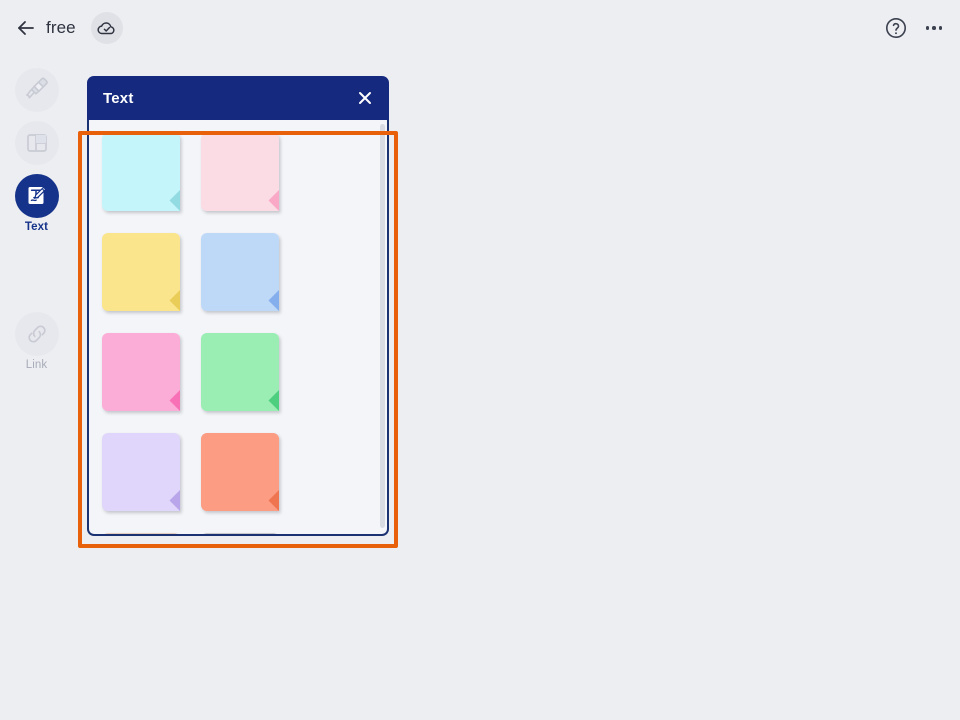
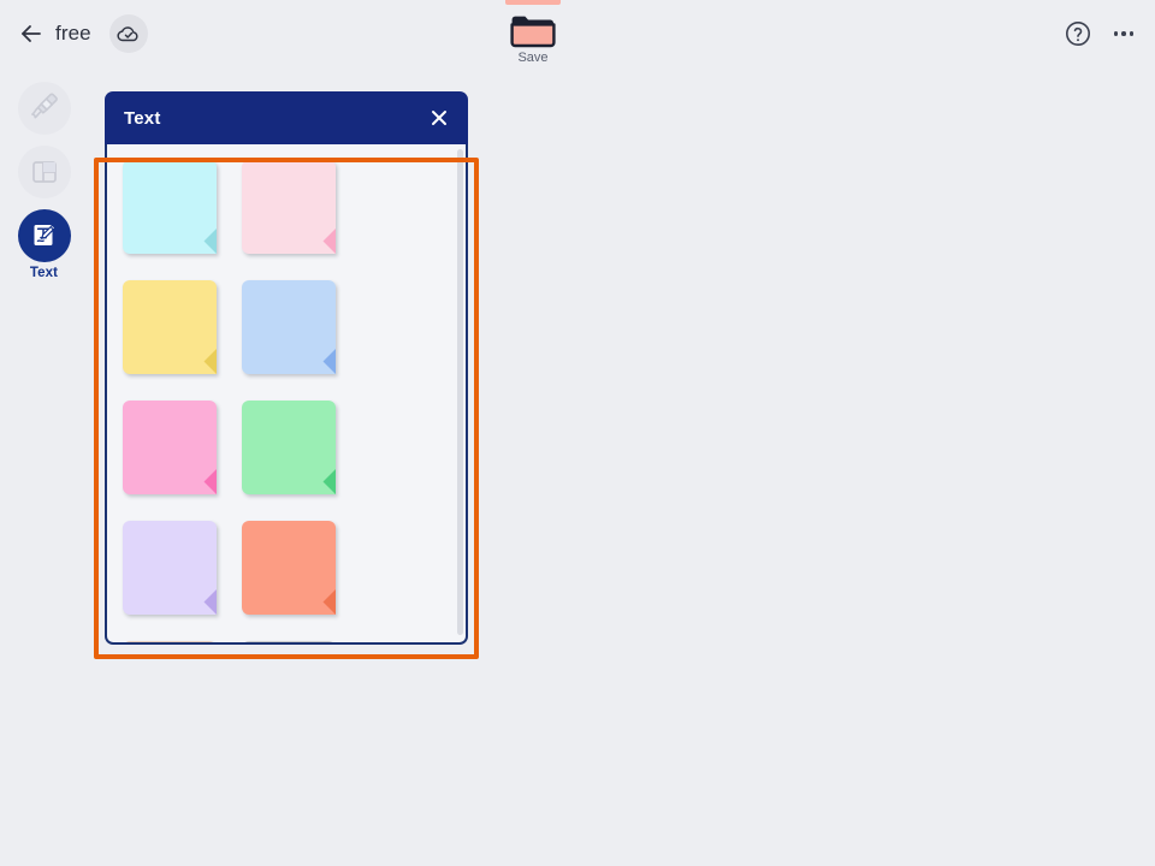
  free
+ Save
  Text
- Link
  Text
